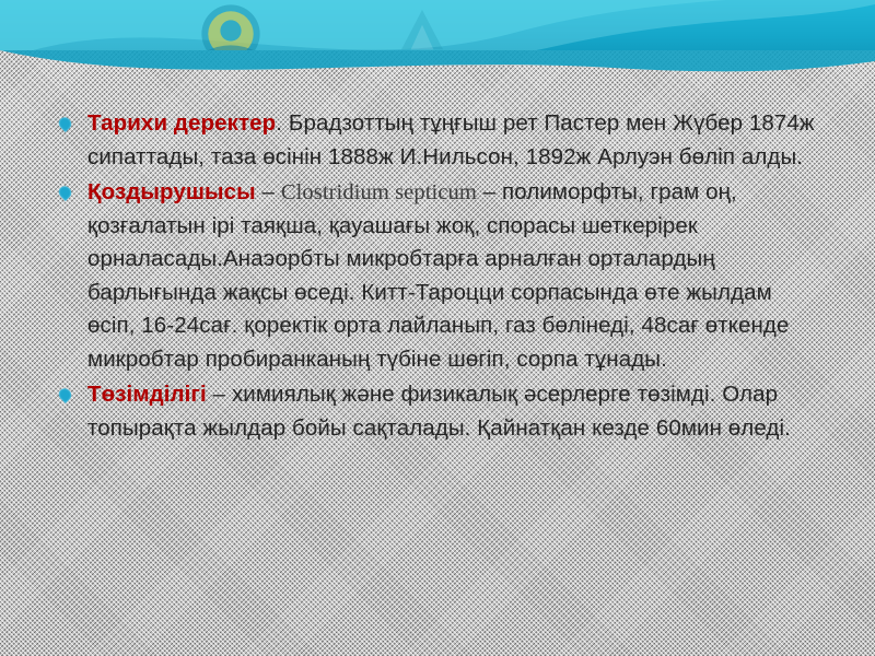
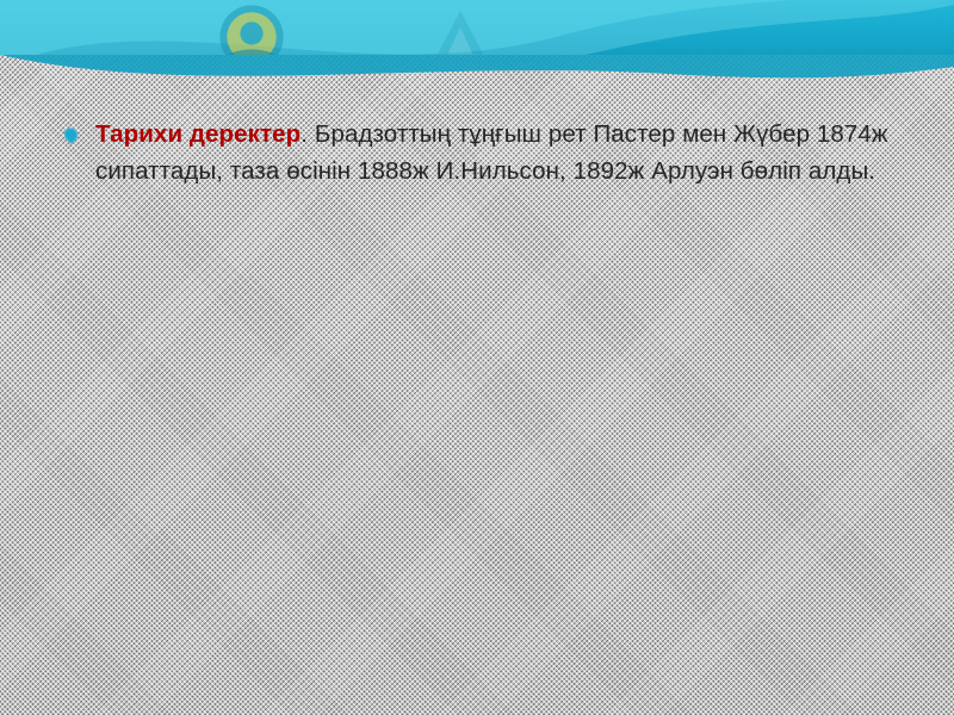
  Тарихи деректер. Брадзоттың тұңғыш рет Пастер мен Жүбер 1874ж сипаттады, таза өсінін 1888ж И.Нильсон, 1892ж Арлуэн бөліп алды.
- Қоздырушысы – Clostridium septicum – полиморфты, грам оң, қозғалатын ірі таяқша, қауашағы жоқ, спорасы шеткерірек орналасады.Анаэорбты микробтарға арналған орталардың барлығында жақсы өседі. Китт-Тароцци сорпасында өте жылдам өсіп, 16-24сағ. қоректік орта лайланып, газ бөлінеді, 48сағ өткенде микробтар пробиранканың түбіне шөгіп, сорпа тұнады.
- Төзімділігі – химиялық және физикалық әсерлерге төзімді. Олар топырақта жылдар бойы сақталады. Қайнатқан кезде 60мин өледі.
